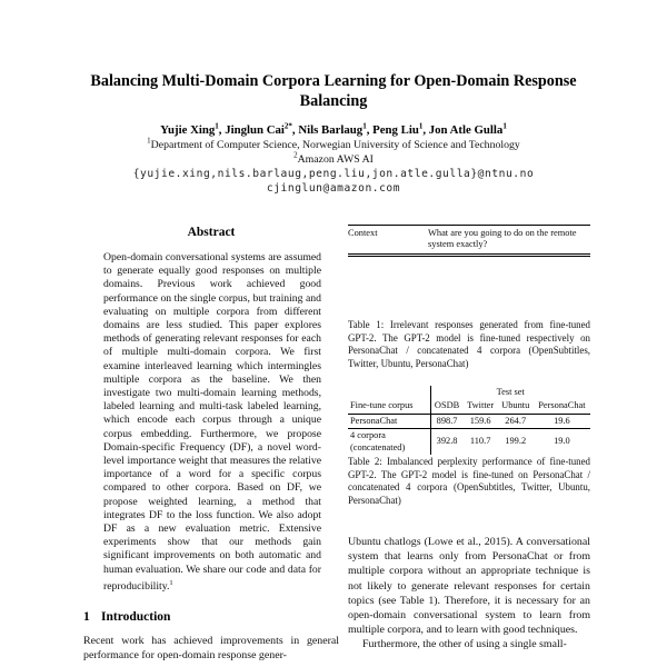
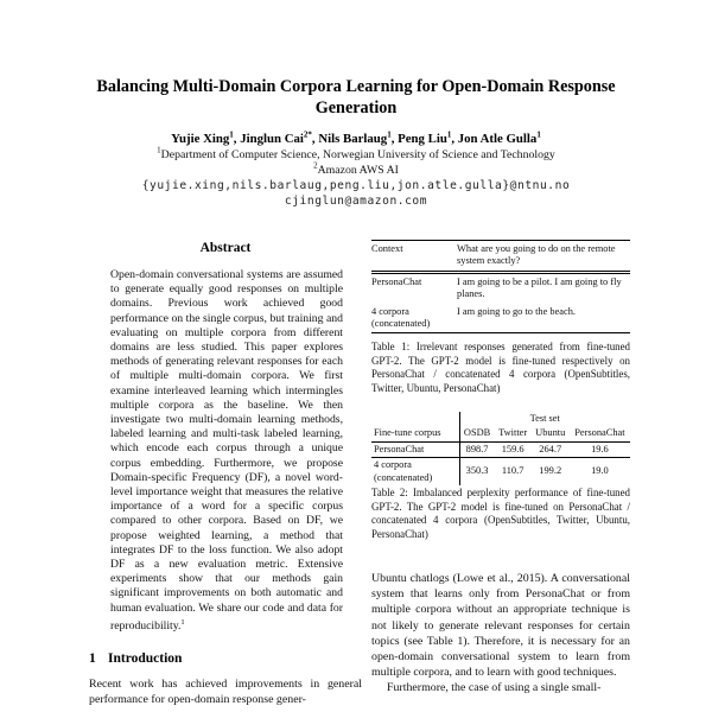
- Balancing Multi-Domain Corpora Learning for Open-Domain Response Balancing
+ Balancing Multi-Domain Corpora Learning for Open-Domain Response Generation
  Yujie Xing1, Jinglun Cai2*, Nils Barlaug1, Peng Liu1, Jon Atle Gulla1
  1Department of Computer Science, Norwegian University of Science and Technology
  2Amazon AWS AI
  {yujie.xing,nils.barlaug,peng.liu,jon.atle.gulla}@ntnu.no
  cjinglun@amazon.com
  Abstract
  Open-domain conversational systems are assumed to generate equally good responses on multiple domains. Previous work achieved good performance on the single corpus, but training and evaluating on multiple corpora from different domains are less studied. This paper explores methods of generating relevant responses for each of multiple multi-domain corpora. We first examine interleaved learning which intermingles multiple corpora as the baseline. We then investigate two multi-domain learning methods, labeled learning and multi-task labeled learning, which encode each corpus through a unique corpus embedding. Furthermore, we propose Domain-specific Frequency (DF), a novel word-level importance weight that measures the relative importance of a word for a specific corpus compared to other corpora. Based on DF, we propose weighted learning, a method that integrates DF to the loss function. We also adopt DF as a new evaluation metric. Extensive experiments show that our methods gain significant improvements on both automatic and human evaluation. We share our code and data for reproducibility.
  1 Introduction
  Recent work has achieved improvements in general performance for open-domain response gener-
  Context	What are you going to do on the remote system exactly?
+ PersonaChat	I am going to be a pilot. I am going to fly planes.
+ 4 corpora (concatenated)	I am going to go to the beach.
  Table 1: Irrelevant responses generated from fine-tuned GPT-2. The GPT-2 model is fine-tuned respectively on PersonaChat / concatenated 4 corpora (OpenSubtitles, Twitter, Ubuntu, PersonaChat)
  	Test set
  Fine-tune corpus	OSDB	Twitter	Ubuntu	PersonaChat
  PersonaChat	898.7	159.6	264.7	19.6
- 4 corpora (concatenated)	392.8	110.7	199.2	19.0
+ 4 corpora (concatenated)	350.3	110.7	199.2	19.0
  Table 2: Imbalanced perplexity performance of fine-tuned GPT-2. The GPT-2 model is fine-tuned on PersonaChat / concatenated 4 corpora (OpenSubtitles, Twitter, Ubuntu, PersonaChat)
  Ubuntu chatlogs (Lowe et al., 2015). A conversational system that learns only from PersonaChat or from multiple corpora without an appropriate technique is not likely to generate relevant responses for certain topics (see Table 1). Therefore, it is necessary for an open-domain conversational system to learn from multiple corpora, and to learn with good techniques.
- Furthermore, the other of using a single small-
+ Furthermore, the case of using a single small-
